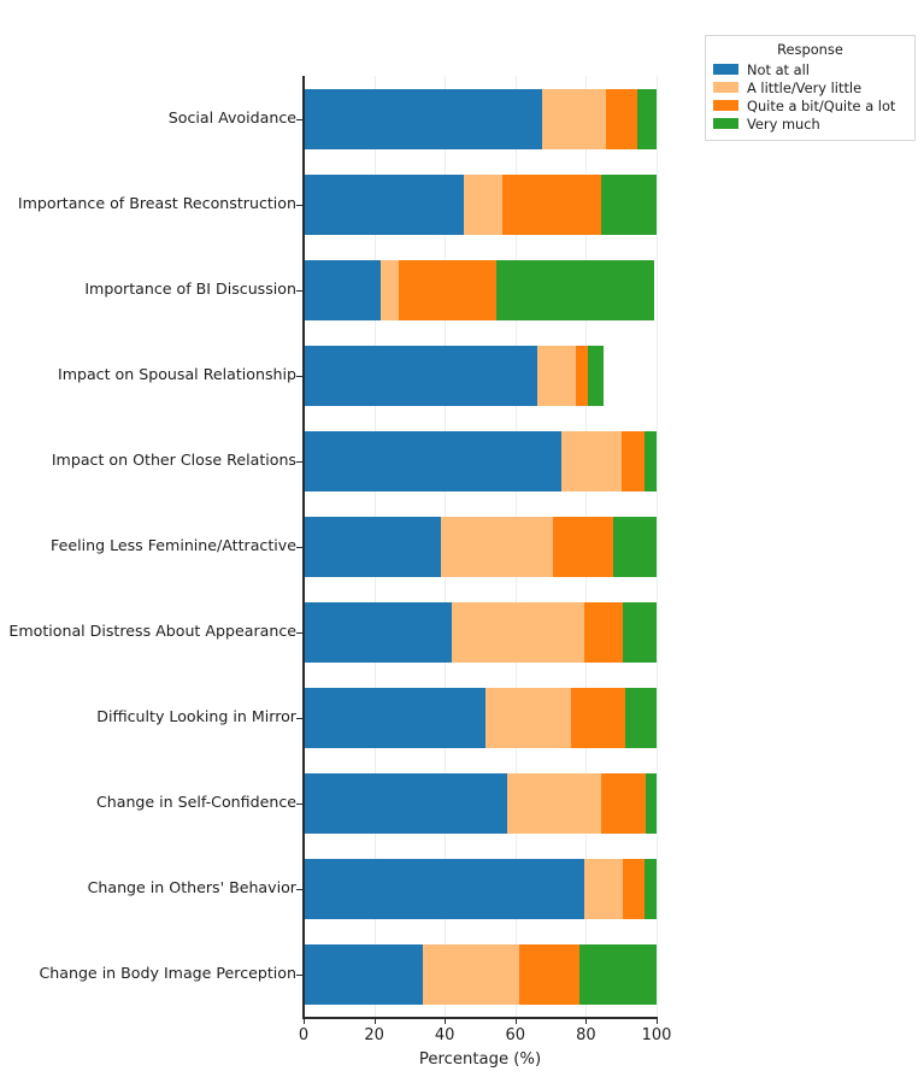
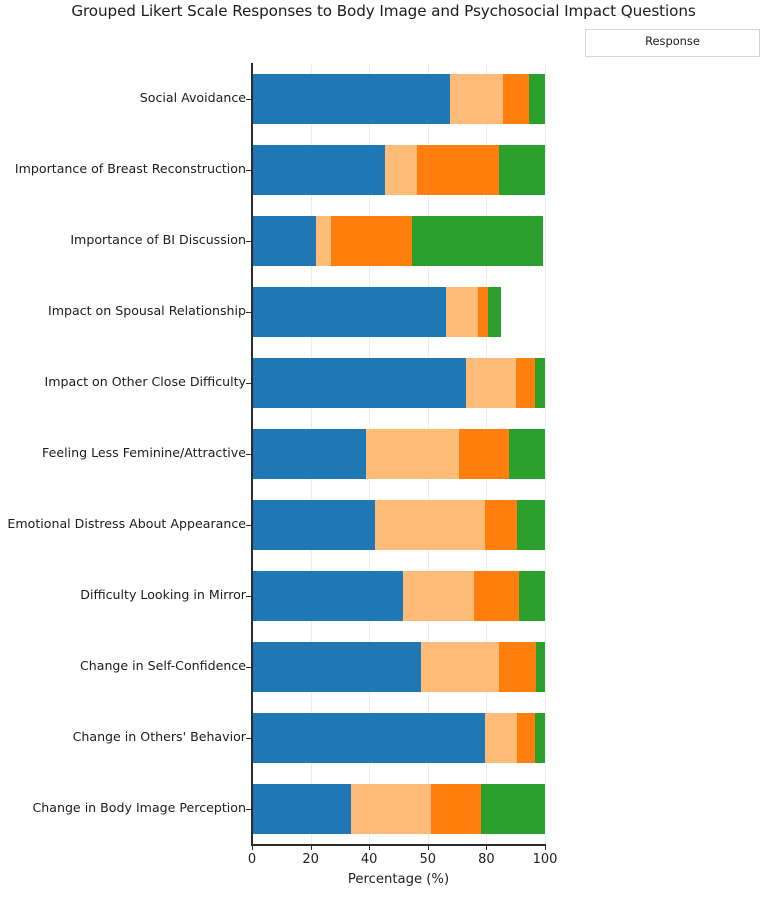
+ Grouped Likert Scale Responses to Body Image and Psychosocial Impact Questions
  0
  20
  40
- 60
+ 50
  80
  100
  Social Avoidance
  Importance of Breast Reconstruction
  Importance of BI Discussion
  Impact on Spousal Relationship
- Impact on Other Close Relations
+ Impact on Other Close Difficulty
  Feeling Less Feminine/Attractive
  Emotional Distress About Appearance
  Difficulty Looking in Mirror
  Change in Self-Confidence
  Change in Others' Behavior
  Change in Body Image Perception
  Percentage (%)
  Response
- Not at all
- A little/Very little
- Quite a bit/Quite a lot
- Very much
